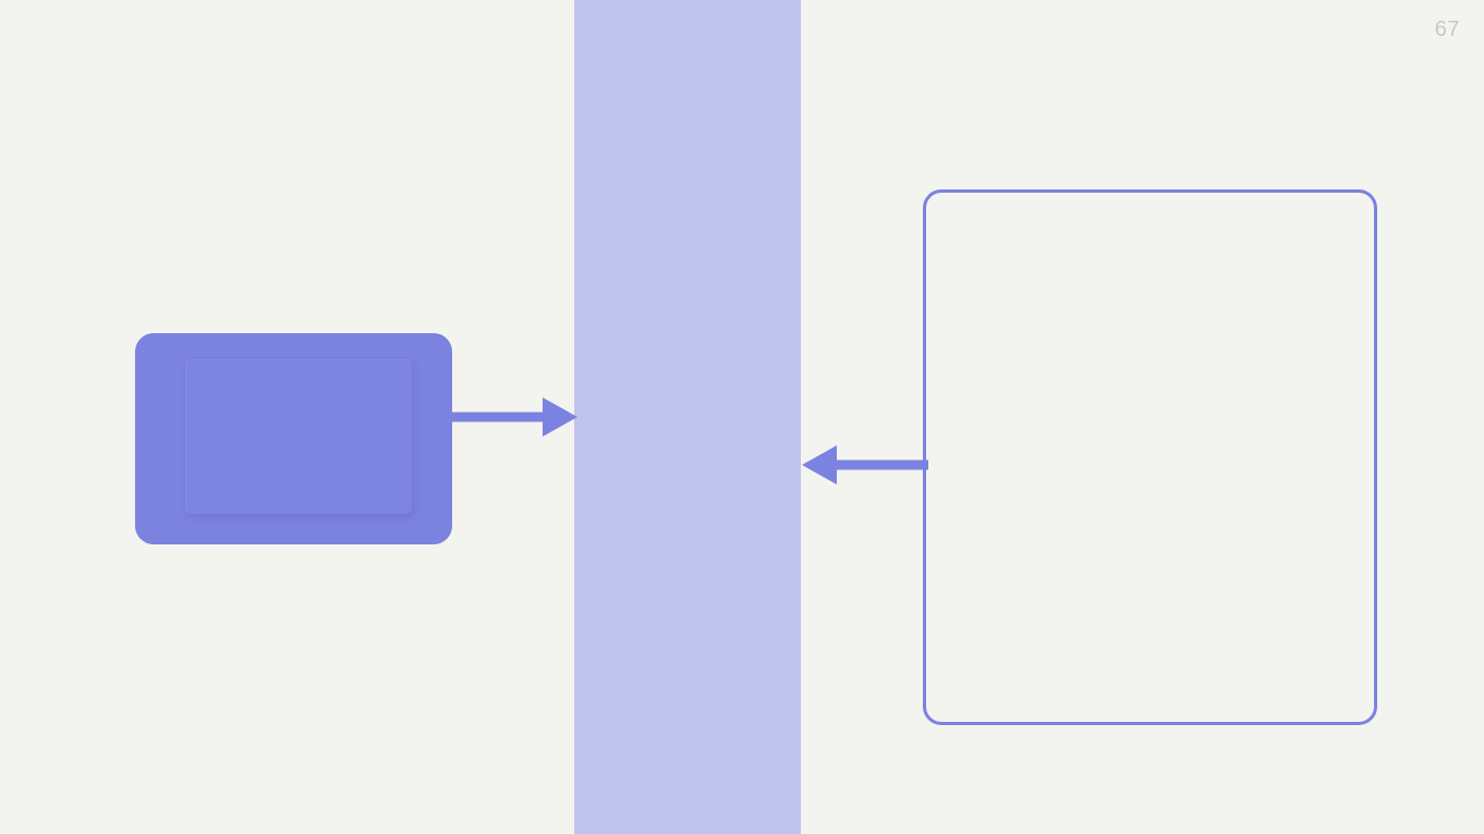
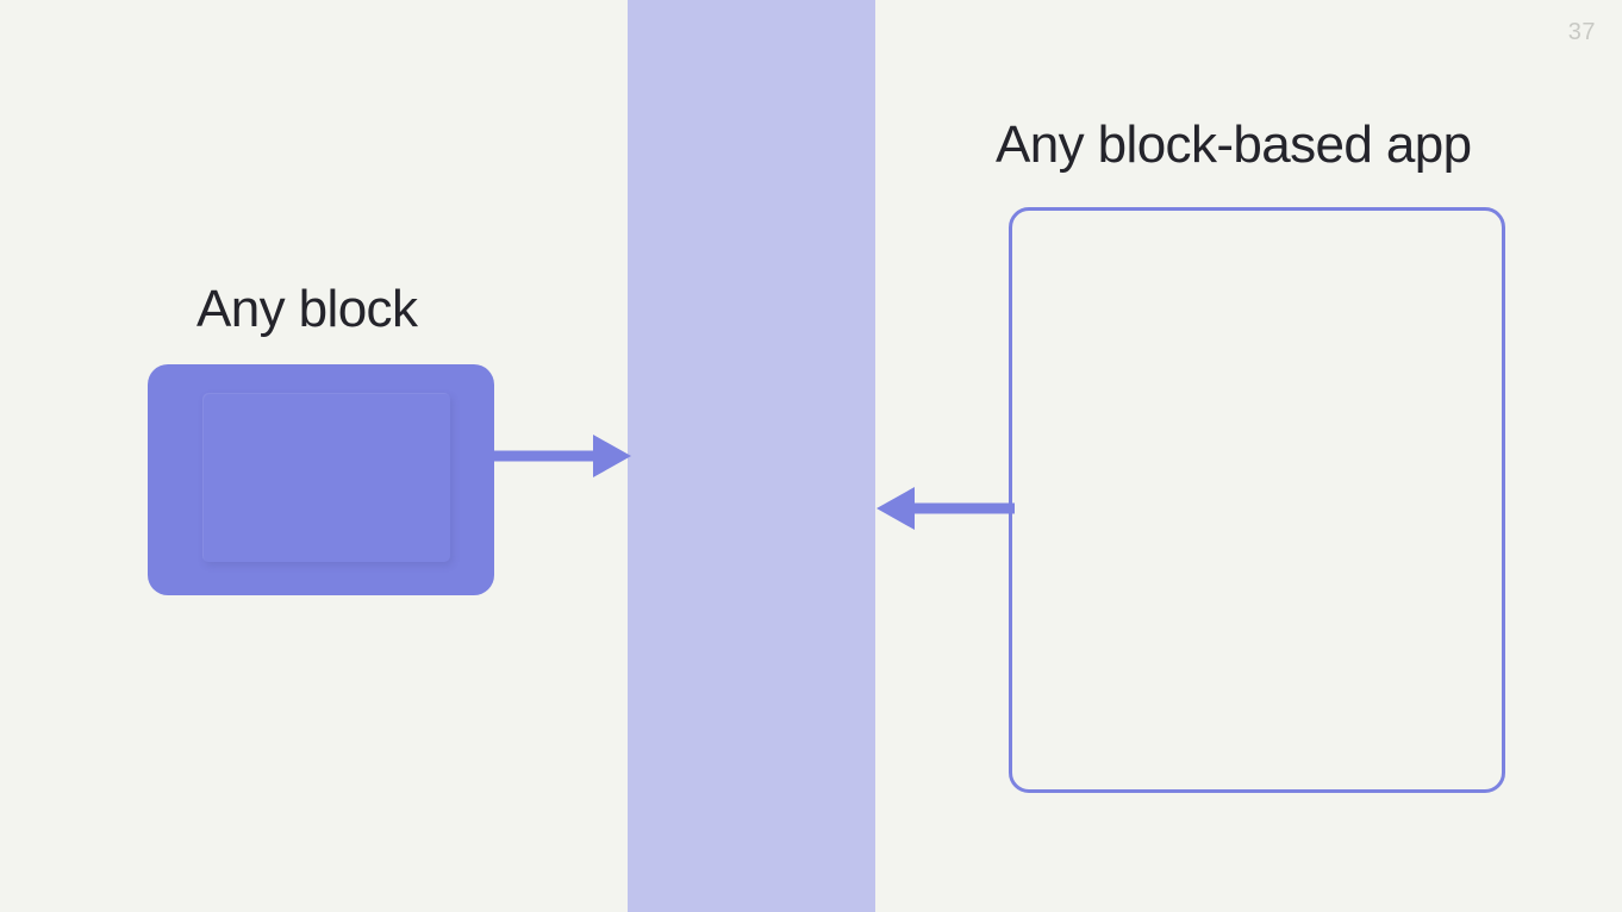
- 67
+ 37
+ Any block
+ Any block-based app
